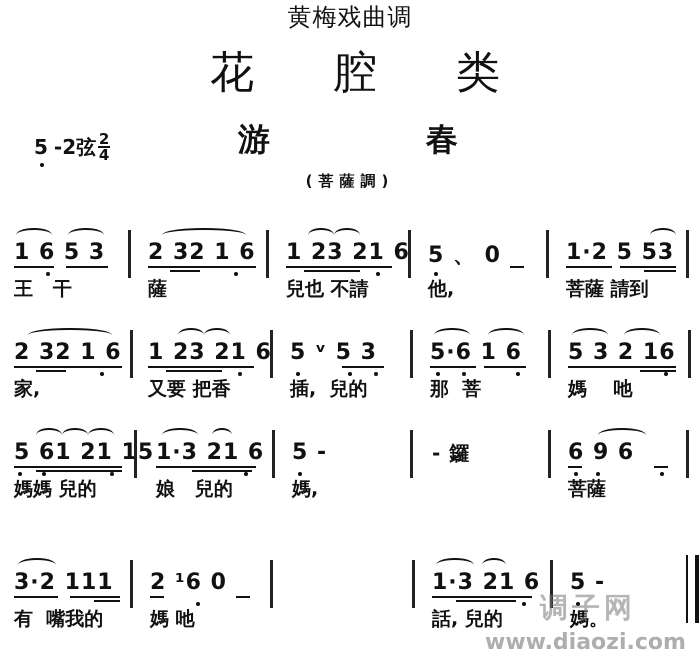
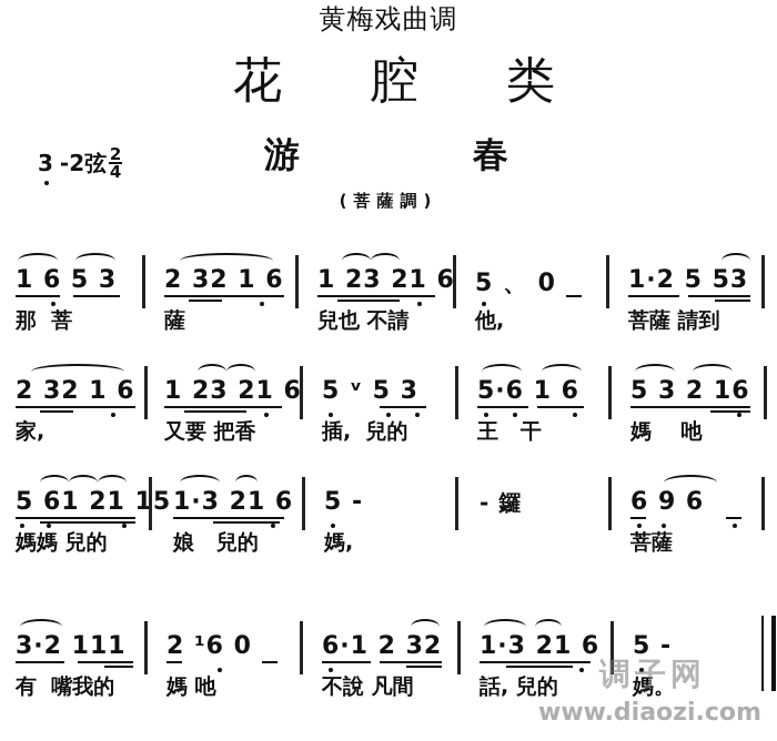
  黄梅戏曲调
  花
  腔
  类
  游
  春
  (菩薩調)
- 5
+ 3
  -2弦
  2
  4
  1 6 5 3
- 王 干
+ 那 菩
  2 32 1 6
  薩
  1 23 21 6
  兒也 不請
  5 、 0
  他,
  1·2 5 53
  菩薩 請到
  2 32 1 6
  家,
  1 23 21 6
  又要 把香
  5 ᵛ 5 3
  插, 兒的
  5·6 1 6
- 那 菩
+ 王 干
  5 3 2 16
  媽 吔
  5 61 21 15
  媽媽 兒的
  1·3 21 6
  娘 兒的
  5 -
  媽,
  - 鑼
  6 9 6
  菩薩
  3·2 111
  有 嘴我的
  2 ¹6 0
  媽 吔
+ 6·1 2 32
+ 不說 凡間
  1·3 21 6
  話, 兒的
  5 -
  媽。
  调子网
  www.diaozi.com
